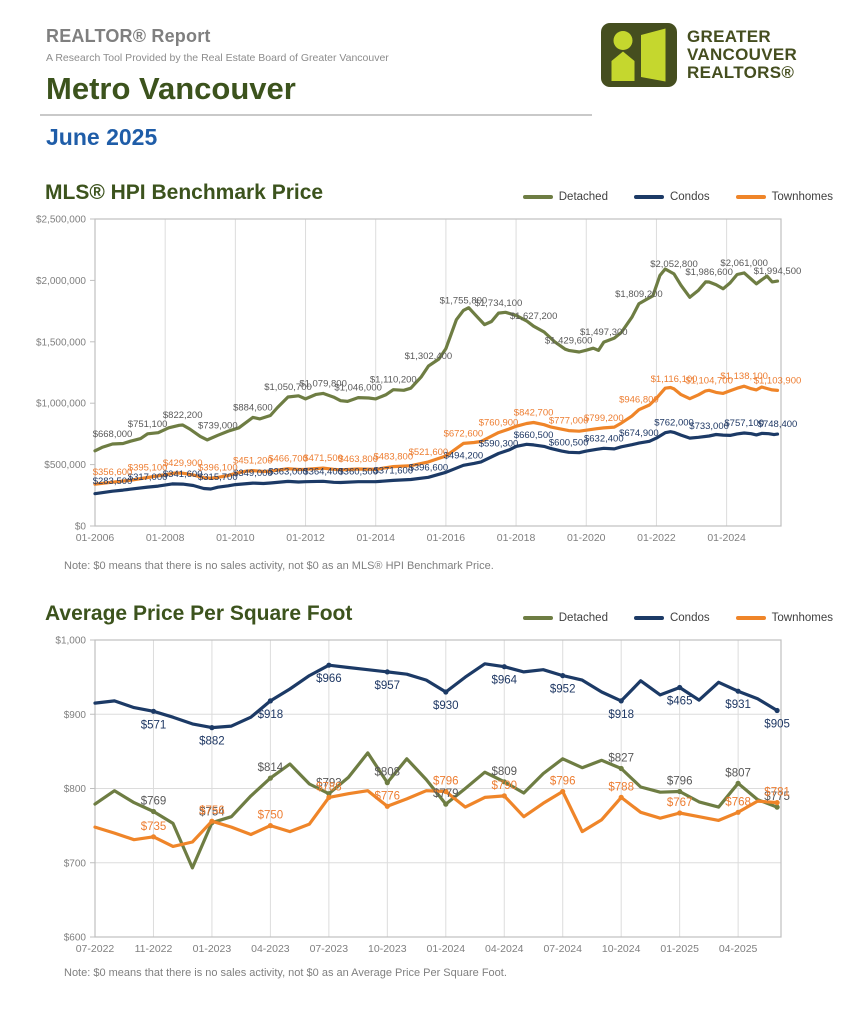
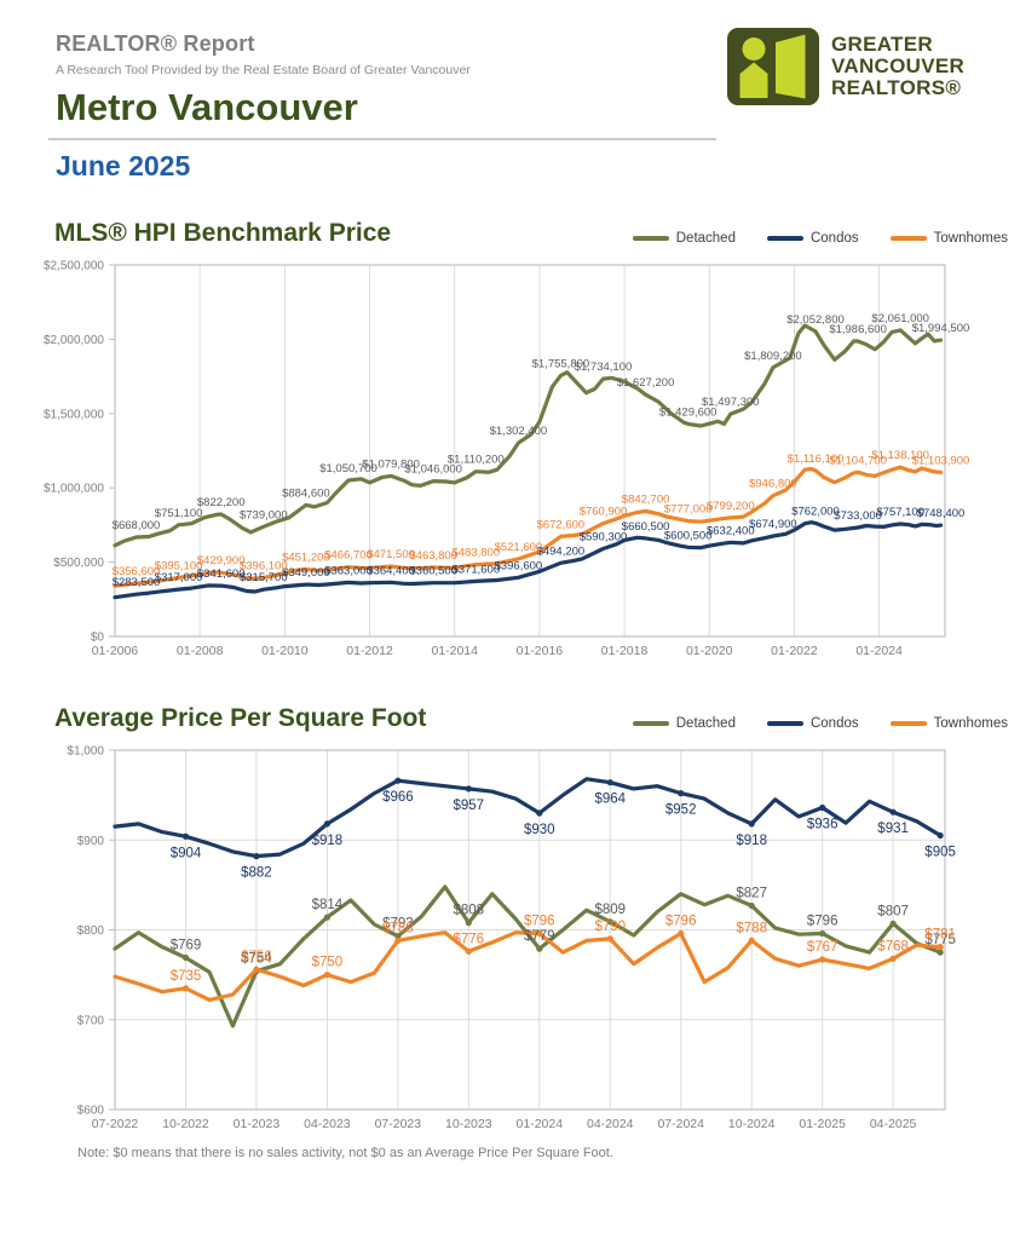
  REALTOR® Report
  A Research Tool Provided by the Real Estate Board of Greater Vancouver
  Metro Vancouver
  GREATER
  VANCOUVER
  REALTORS®
  June 2025
  MLS® HPI Benchmark Price
  Detached
  Condos
  Townhomes
  01-2006
  01-2008
  01-2010
  01-2012
  01-2014
  01-2016
  01-2018
  01-2020
  01-2022
  01-2024
  $2,500,000
  $2,000,000
  $1,500,000
  $1,000,000
  $500,000
  $0
  $668,000
  $751,100
  $822,200
  $739,000
  $884,600
  $1,050,700
  $1,079,800
  $1,046,000
  $1,110,200
  $1,302,400
  $1,755,800
  $1,734,100
  $1,627,200
  $1,429,600
  $1,497,300
  $1,809,200
  $2,052,800
  $1,986,600
  $2,061,000
  $1,994,500
  $283,500
  $317,000
  $341,600
  $315,700
  $349,000
  $363,000
  $364,400
  $360,500
  $371,600
  $396,600
  $494,200
  $590,300
  $660,500
  $600,500
  $632,400
  $674,900
  $762,000
  $733,000
  $757,100
  $748,400
  $356,600
  $395,100
  $429,900
  $396,100
  $451,200
  $466,700
  $471,500
  $463,800
  $483,800
  $521,600
  $672,600
  $760,900
  $842,700
  $777,000
  $799,200
  $946,800
  $1,116,100
  $1,104,700
  $1,138,100
  $1,103,900
- Note: $0 means that there is no sales activity, not $0 as an MLS® HPI Benchmark Price.
  Average Price Per Square Foot
  Detached
  Condos
  Townhomes
  07-2022
- 11-2022
+ 10-2022
  01-2023
  04-2023
  07-2023
  10-2023
  01-2024
  04-2024
  07-2024
  10-2024
  01-2025
  04-2025
  $1,000
  $900
  $800
  $700
  $600
  $769
  $754
  $814
  $793
  $808
  $779
  $809
  $827
  $796
  $807
  $775
- $571
+ $904
  $882
  $918
  $966
  $957
  $930
  $964
  $952
  $918
- $465
+ $936
  $931
  $905
  $735
  $756
  $750
  $788
  $776
  $796
  $790
  $796
  $788
  $767
  $768
  $781
  Note: $0 means that there is no sales activity, not $0 as an Average Price Per Square Foot.
